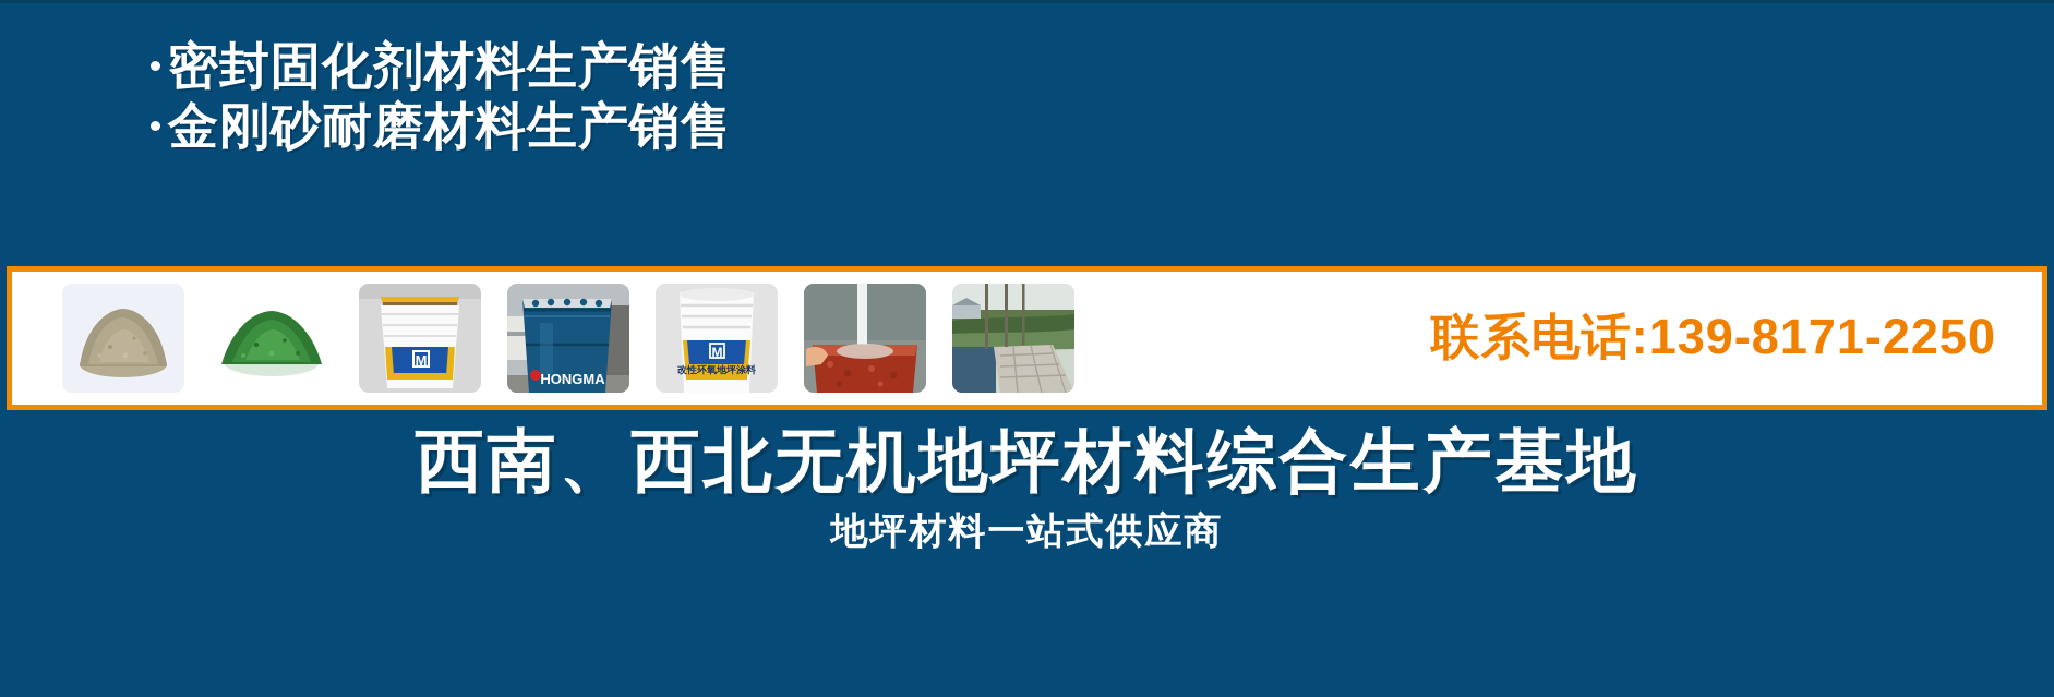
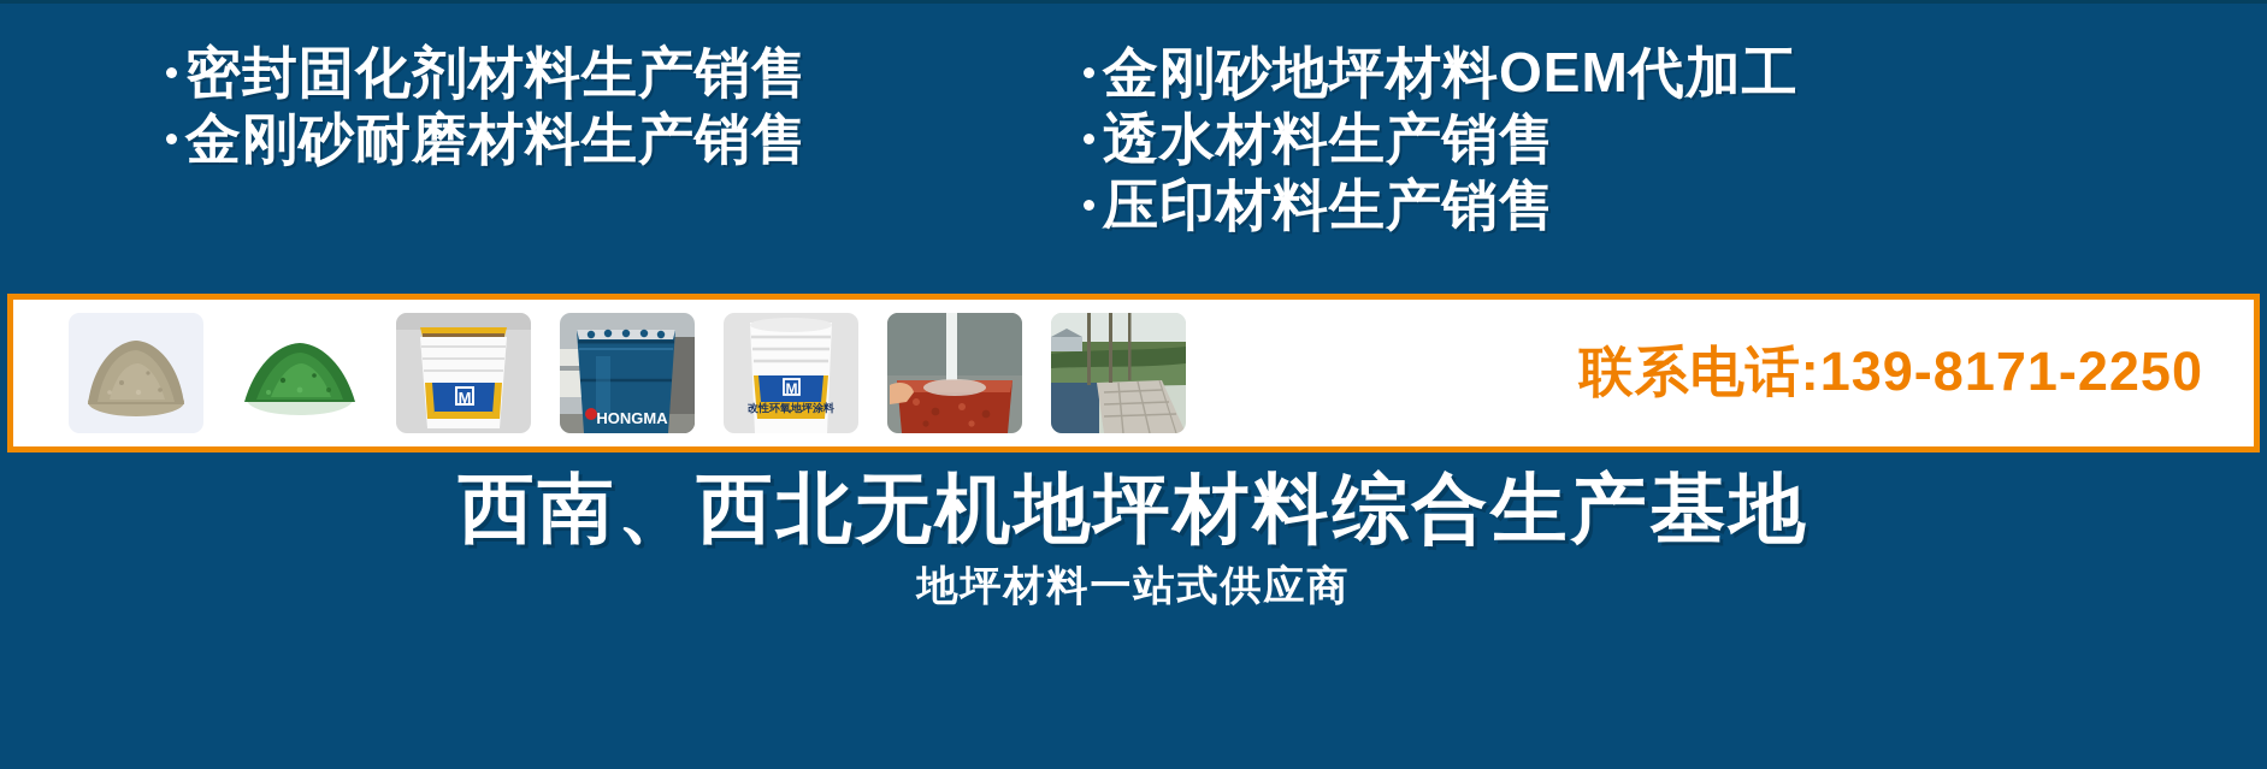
  密封固化剂材料生产销售
  金刚砂耐磨材料生产销售
+ 金刚砂地坪材料OEM代加工
+ 透水材料生产销售
+ 压印材料生产销售
  M
  HONGMA
  M
  改性环氧地坪涂料
  联系电话:139-8171-2250
  西南、西北无机地坪材料综合生产基地
  地坪材料一站式供应商
